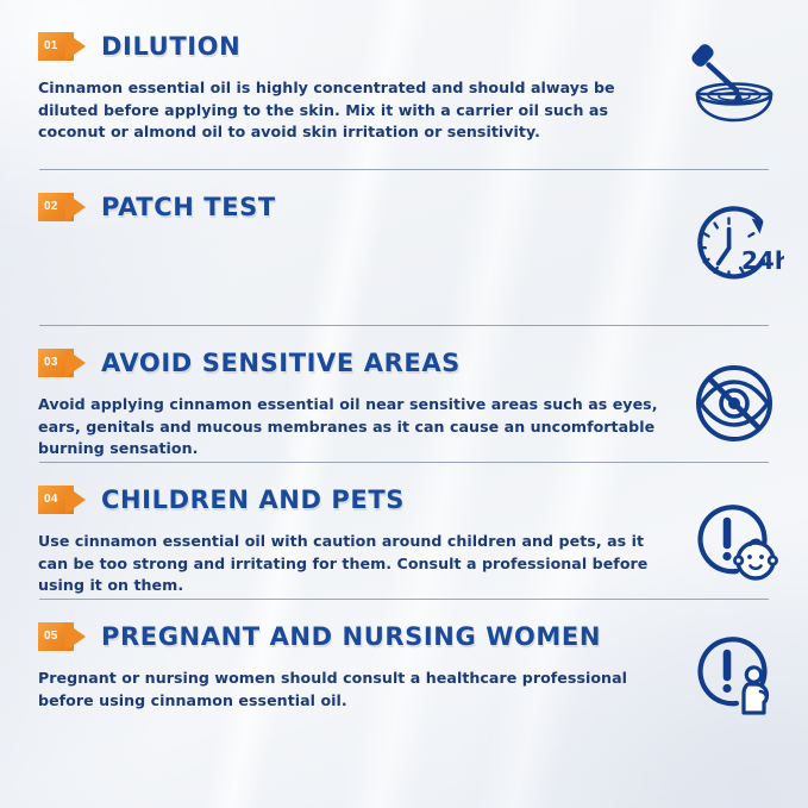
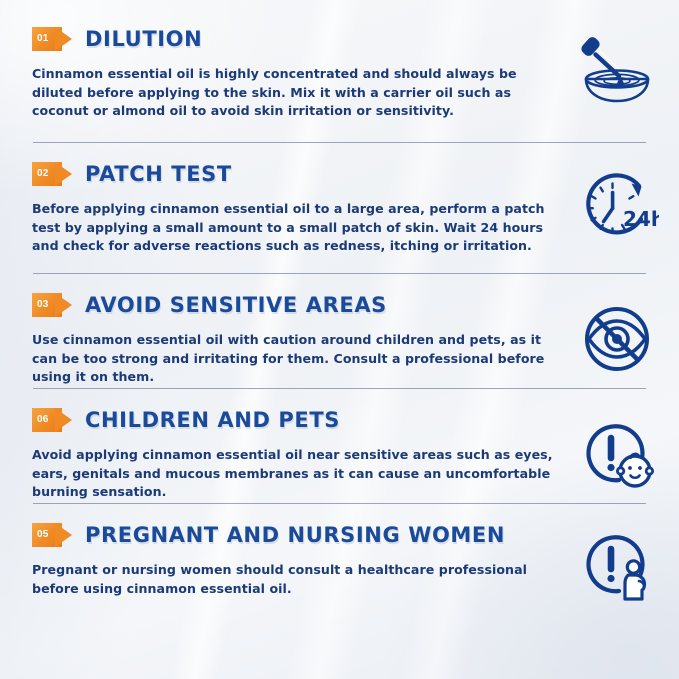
  01
  DILUTION
  Cinnamon essential oil is highly concentrated and should always be diluted before applying to the skin. Mix it with a carrier oil such as coconut or almond oil to avoid skin irritation or sensitivity.
  02
  PATCH TEST
+ Before applying cinnamon essential oil to a large area, perform a patch test by applying a small amount to a small patch of skin. Wait 24 hours and check for adverse reactions such as redness, itching or irritation.
  24h
  03
  AVOID SENSITIVE AREAS
- Avoid applying cinnamon essential oil near sensitive areas such as eyes, ears, genitals and mucous membranes as it can cause an uncomfortable burning sensation.
+ Use cinnamon essential oil with caution around children and pets, as it can be too strong and irritating for them. Consult a professional before using it on them.
- 04
+ 06
  CHILDREN AND PETS
- Use cinnamon essential oil with caution around children and pets, as it can be too strong and irritating for them. Consult a professional before using it on them.
+ Avoid applying cinnamon essential oil near sensitive areas such as eyes, ears, genitals and mucous membranes as it can cause an uncomfortable burning sensation.
  05
  PREGNANT AND NURSING WOMEN
  Pregnant or nursing women should consult a healthcare professional before using cinnamon essential oil.
